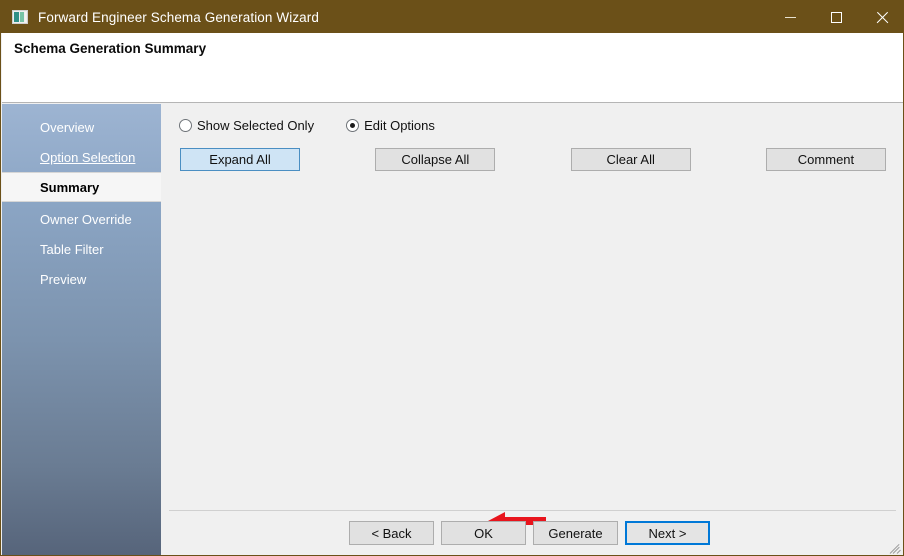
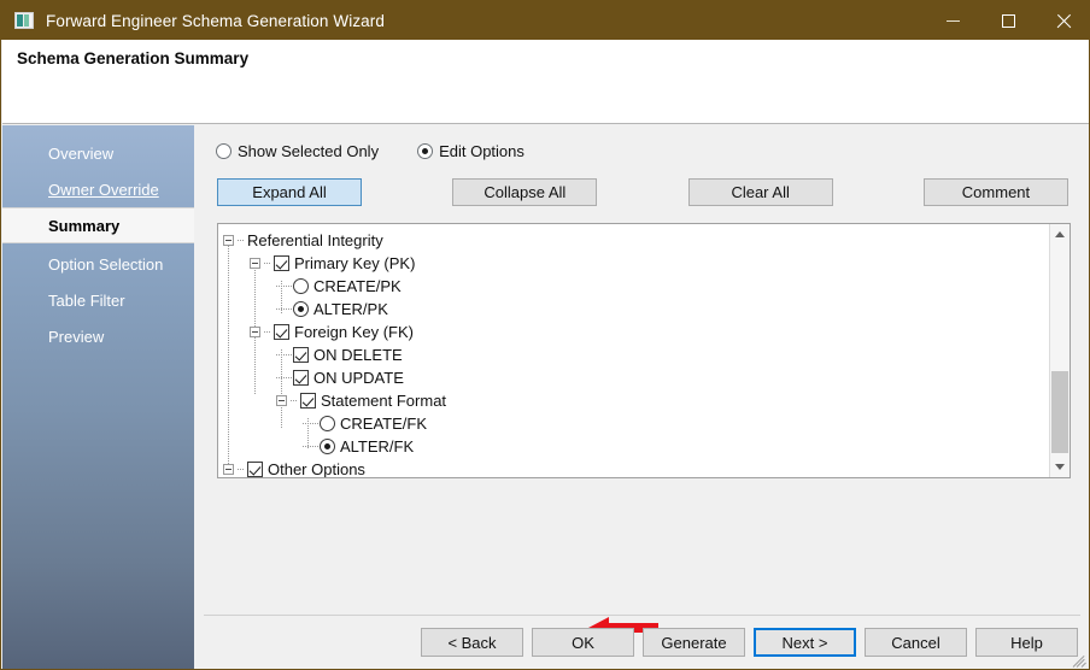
  Forward Engineer Schema Generation Wizard
  Schema Generation Summary
  Overview
- Option Selection
+ Owner Override
  Summary
- Owner Override
+ Option Selection
  Table Filter
  Preview
  Show Selected Only
  Edit Options
  Expand All
  Collapse All
  Clear All
  Comment
+ Referential Integrity
+ Primary Key (PK)
+ CREATE/PK
+ ALTER/PK
+ Foreign Key (FK)
+ ON DELETE
+ ON UPDATE
+ Statement Format
+ CREATE/FK
+ ALTER/FK
+ Other Options
  < Back
  OK
  Generate
  Next >
+ Cancel
+ Help
